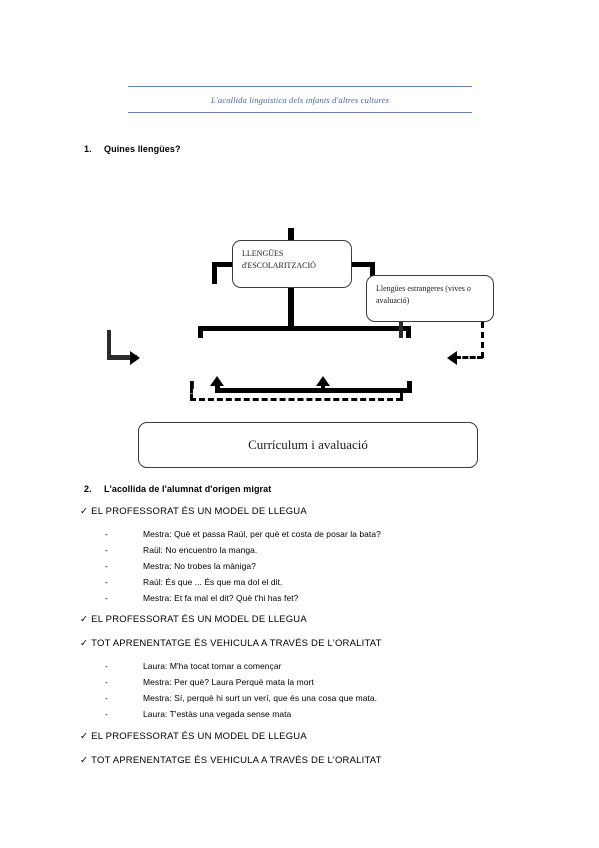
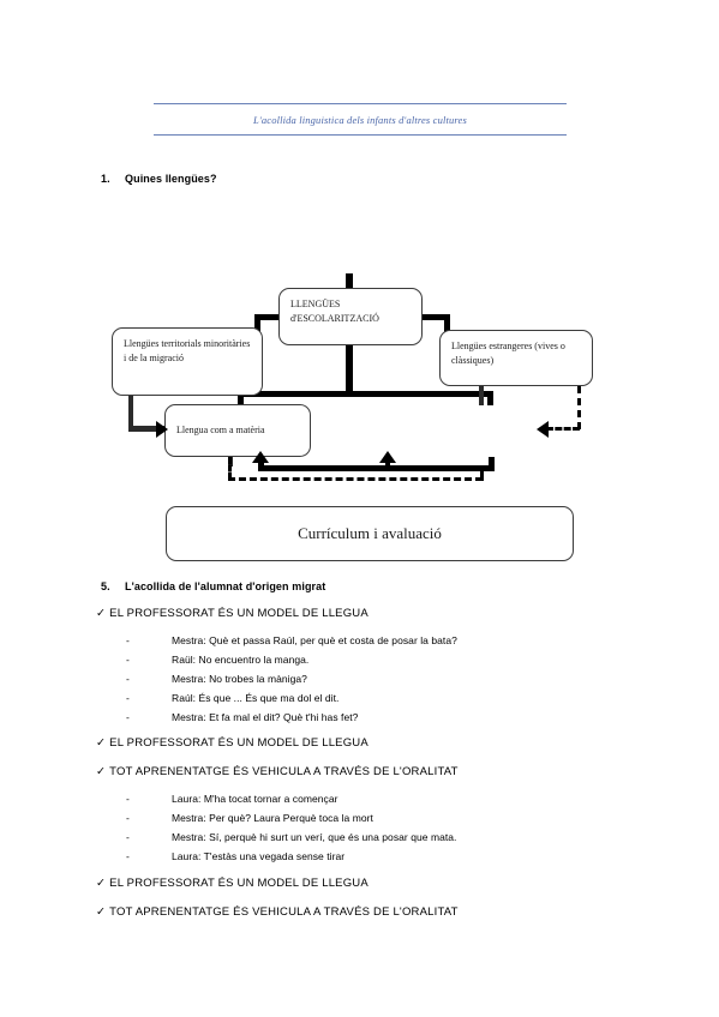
  L'acollida linguistica dels infants d'altres cultures
  1. Quines llengües?
  LLENGÜES
  d'ESCOLARITZACIÓ
+ Llengües territorials minoritàries i de la migració
- Llengües estrangeres (vives o avaluació)
+ Llengües estrangeres (vives o clàssiques)
+ Llengua com a matèria
  Currículum i avaluació
- 2. L'acollida de l'alumnat d'origen migrat
+ 5. L'acollida de l'alumnat d'origen migrat
  ✓ EL PROFESSORAT ÉS UN MODEL DE LLEGUA
  -
  Mestra: Què et passa Raúl, per què et costa de posar la bata?
  -
  Raül: No encuentro la manga.
  -
  Mestra: No trobes la màniga?
  -
  Raúl: És que ... És que ma dol el dit.
  -
  Mestra: Et fa mal el dit? Què t'hi has fet?
  ✓ EL PROFESSORAT ÉS UN MODEL DE LLEGUA
  ✓ TOT APRENENTATGE ÉS VEHICULA A TRAVÉS DE L'ORALITAT
  -
  Laura: M'ha tocat tornar a començar
  -
- Mestra: Per què? Laura Perquè mata la mort
+ Mestra: Per què? Laura Perquè toca la mort
  -
- Mestra: Sí, perquè hi surt un verí, que és una cosa que mata.
+ Mestra: Sí, perquè hi surt un verí, que és una posar que mata.
  -
- Laura: T'estàs una vegada sense mata
+ Laura: T'estàs una vegada sense tirar
  ✓ EL PROFESSORAT ÉS UN MODEL DE LLEGUA
  ✓ TOT APRENENTATGE ÉS VEHICULA A TRAVÉS DE L'ORALITAT
